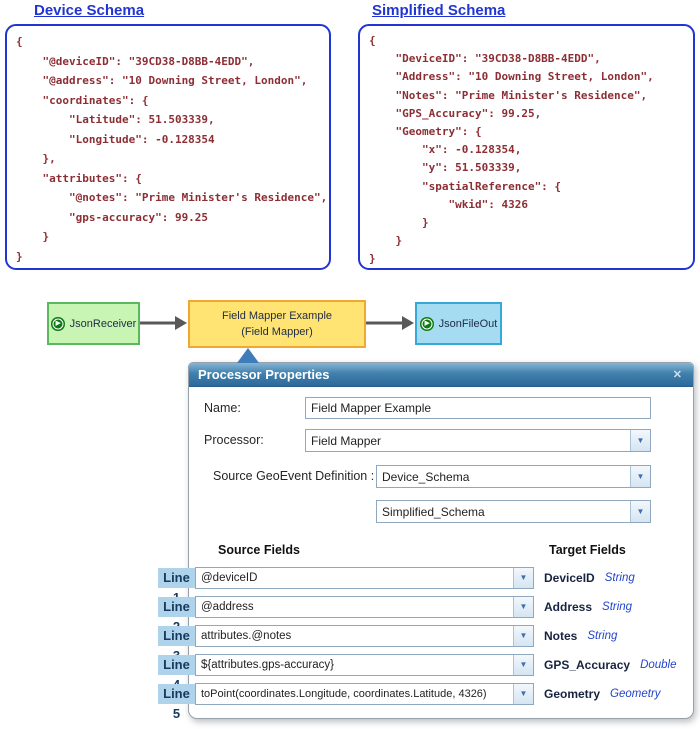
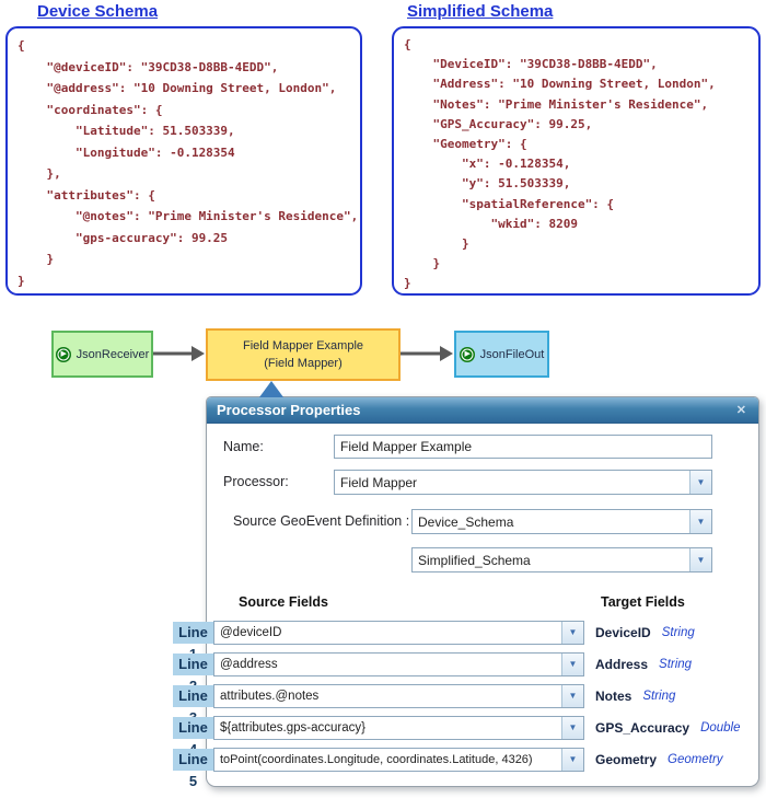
  Device Schema
  {
  "@deviceID": "39CD38-D8BB-4EDD",
  "@address": "10 Downing Street, London",
  "coordinates": {
  "Latitude": 51.503339,
  "Longitude": -0.128354
  },
  "attributes": {
  "@notes": "Prime Minister's Residence",
  "gps-accuracy": 99.25
  }
  }
  Simplified Schema
  {
  "DeviceID": "39CD38-D8BB-4EDD",
  "Address": "10 Downing Street, London",
  "Notes": "Prime Minister's Residence",
  "GPS_Accuracy": 99.25,
  "Geometry": {
  "x": -0.128354,
  "y": 51.503339,
  "spatialReference": {
- "wkid": 4326
+ "wkid": 8209
  }
  }
  }
  JsonReceiver
  Field Mapper Example
  (Field Mapper)
  JsonFileOut
  Processor Properties
  ✕
  Name:
  Field Mapper Example
  Processor:
  Field Mapper
  ▼
  Source GeoEvent Definition :
  Device_Schema
  ▼
  Simplified_Schema
  ▼
  Source Fields
  Target Fields
  Line
  @deviceID
  ▼
  DeviceID
  String
  Line
  @address
  ▼
  Address
  String
  Line
  attributes.@notes
  ▼
  Notes
  String
  Line
  ${attributes.gps-accuracy}
  ▼
  GPS_Accuracy
  Double
  Line 5
  toPoint(coordinates.Longitude, coordinates.Latitude, 4326)
  ▼
  Geometry
  Geometry
